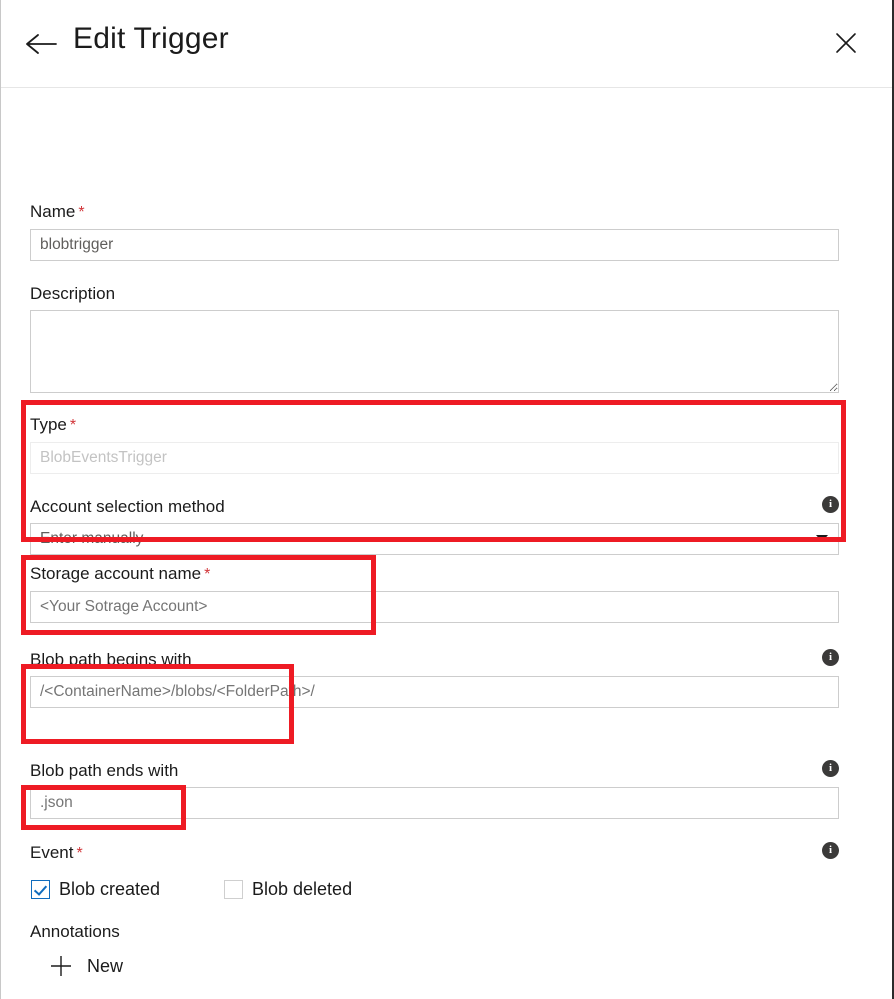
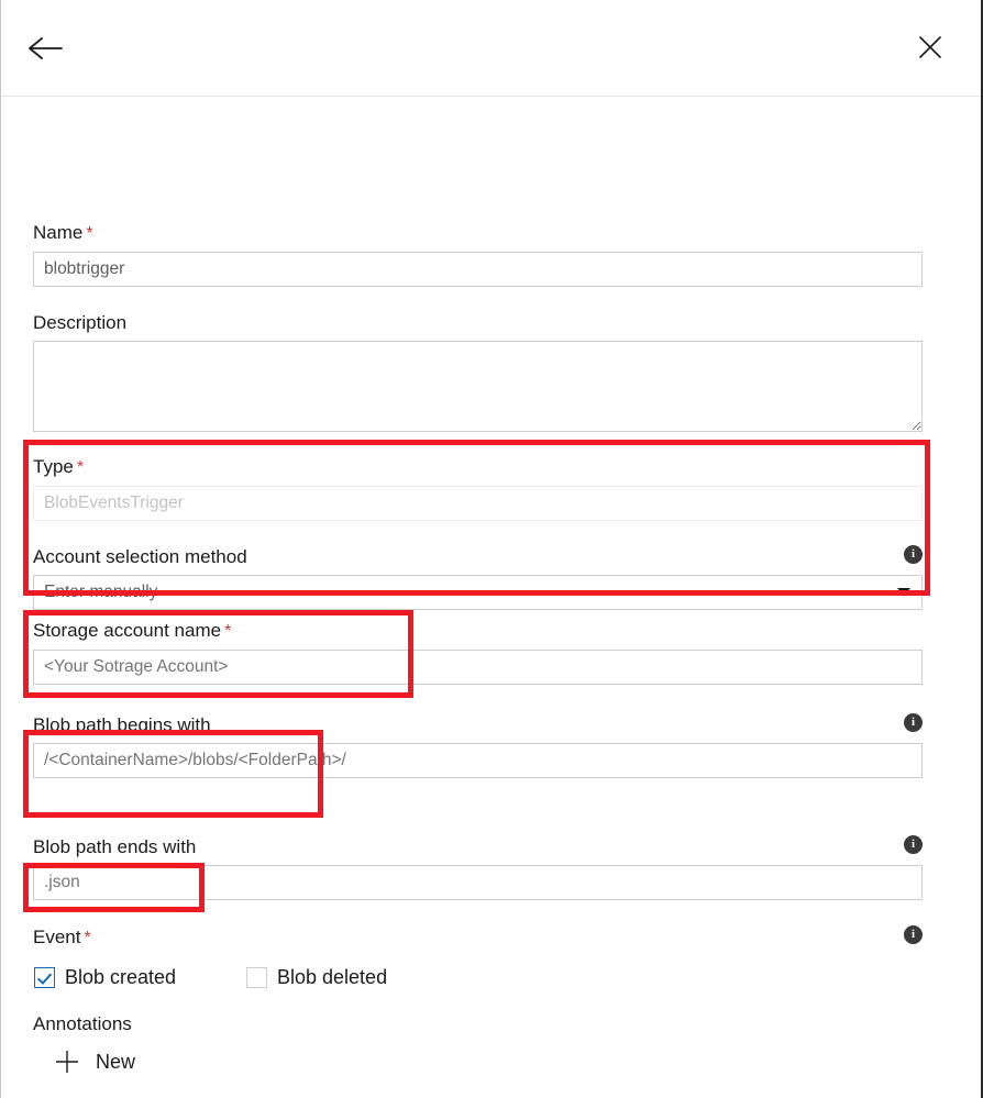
- Edit Trigger
  Name *
  blobtrigger
  Description
  Type *
  BlobEventsTrigger
  Account selection method
  i
  Enter manually
  Storage account name *
  <Your Sotrage Account>
  Blob path begins with
  i
  /<ContainerName>/blobs/<FolderPath>/
  Blob path ends with
  i
  .json
  Event *
  i
  Blob created
  Blob deleted
  Annotations
  New
